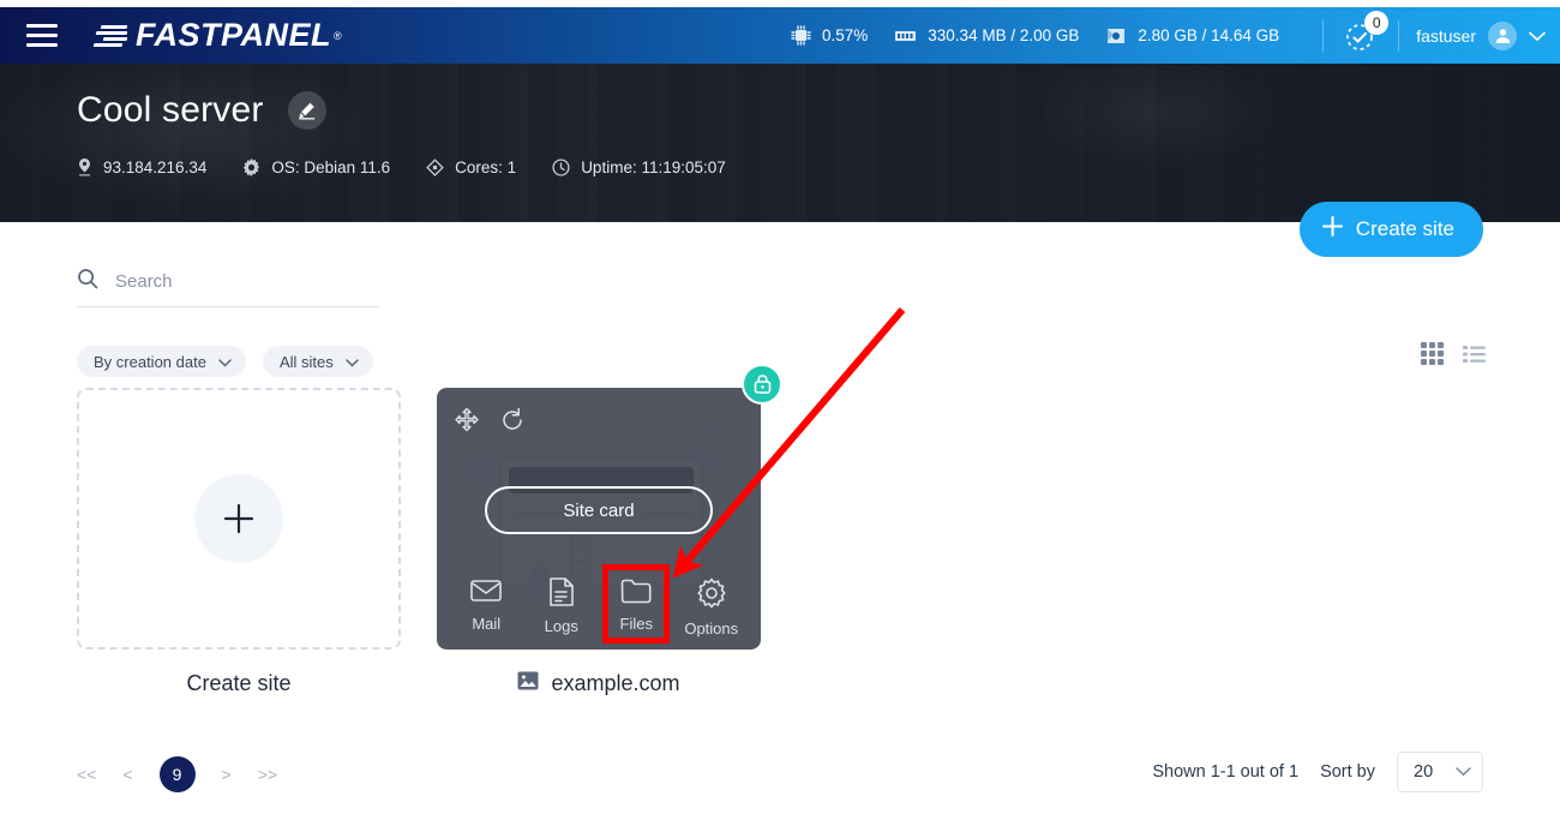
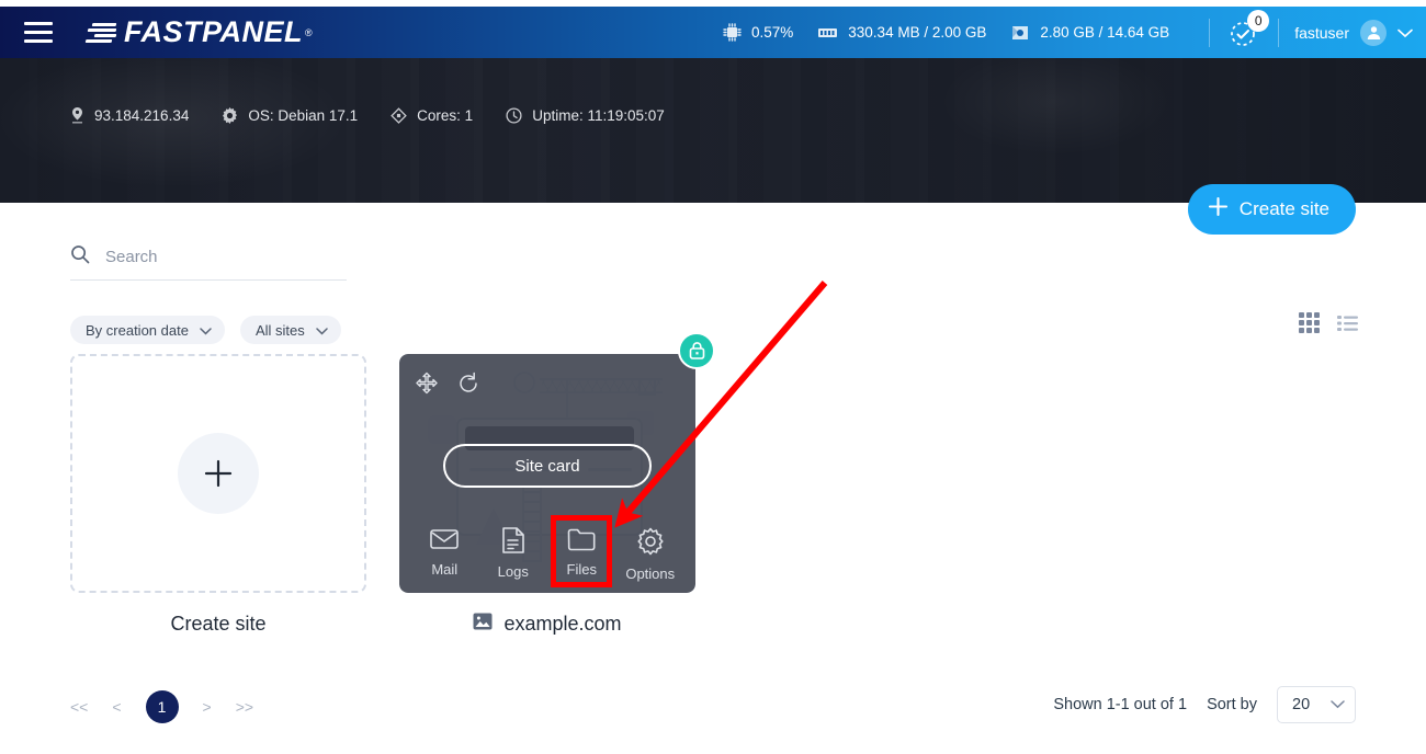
  FASTPANEL
  ®
  0.57%
  330.34 MB / 2.00 GB
  2.80 GB / 14.64 GB
  0
  fastuser
- Cool server
  93.184.216.34
- OS: Debian 11.6
+ OS: Debian 17.1
  Cores: 1
  Uptime: 11:19:05:07
  Create site
  Search
  By creation date
  All sites
  Create site
  Site card
  Mail
  Logs
  Files
  Options
  example.com
  <<
  <
- 9
+ 1
  >
  >>
  Shown 1-1 out of 1
  Sort by
  20
